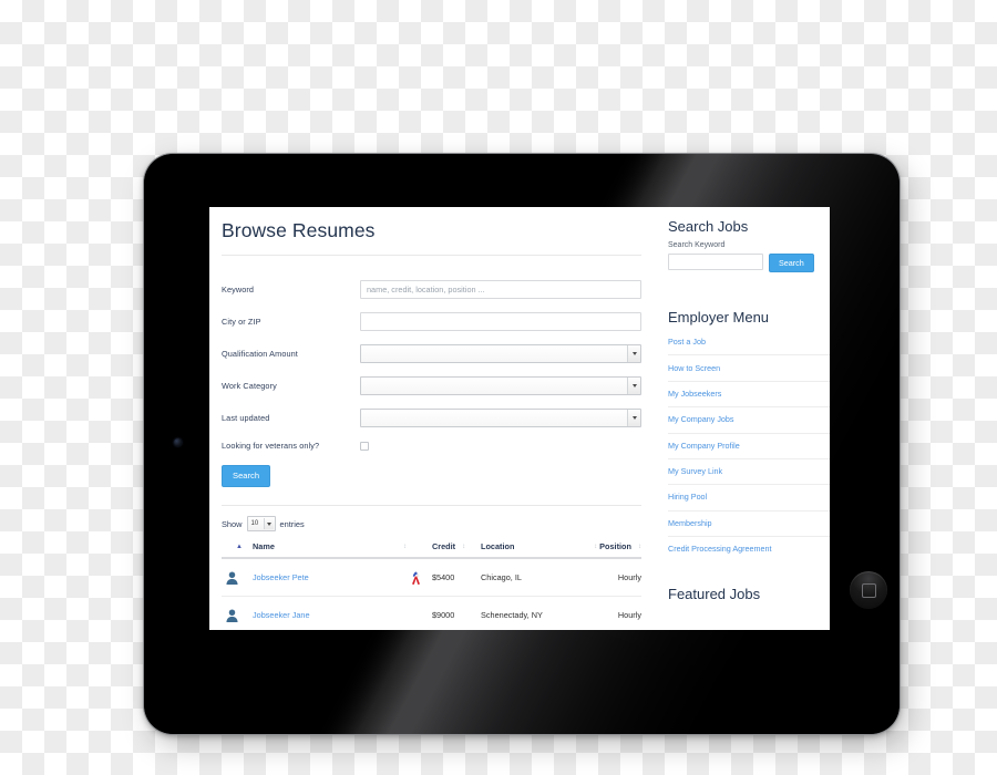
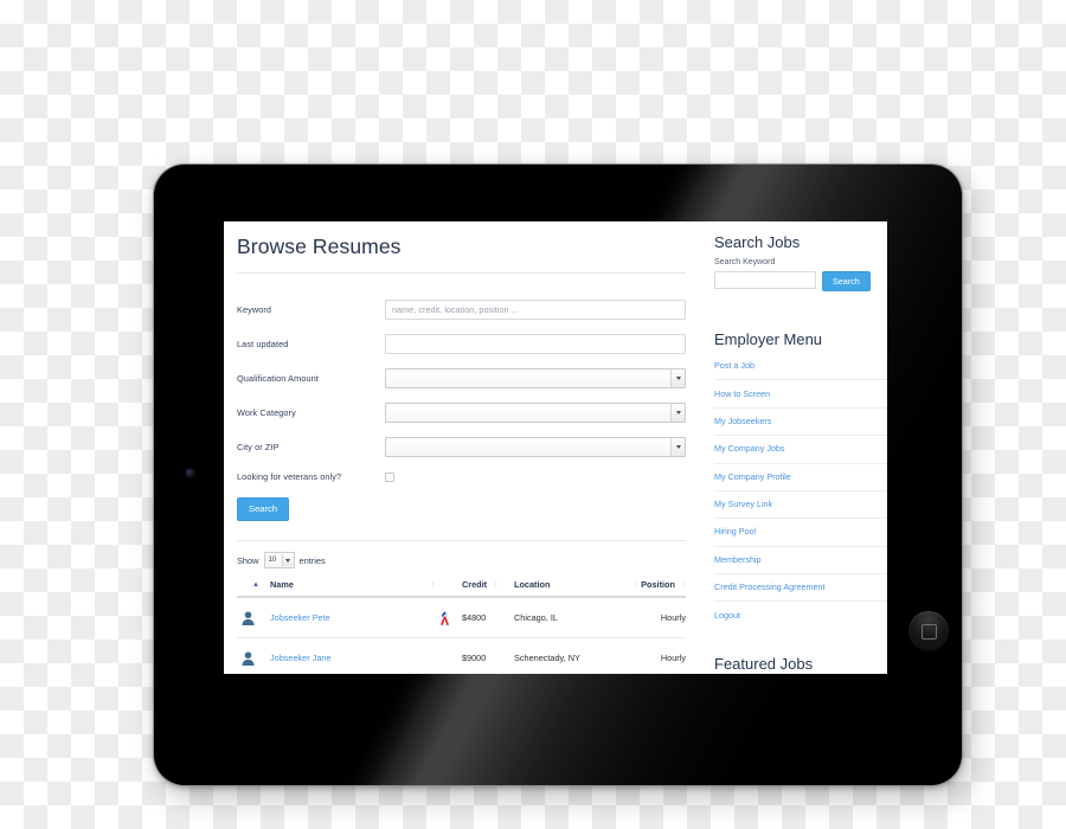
  Browse Resumes
  Keyword
  name, credit, location, position ...
- City or ZIP
+ Last updated
  Qualification Amount
  Work Category
- Last updated
+ City or ZIP
  Looking for veterans only?
  Search
  Show
  entries
  	Name		Credit	Location	Position
- 	Jobseeker Pete		$5400	Chicago, IL	Hourly
+ 	Jobseeker Pete		$4800	Chicago, IL	Hourly
  	Jobseeker Jane		$9000	Schenectady, NY	Hourly
  Search Jobs
  Search
  Employer Menu
  Post a Job
  How to Screen
  My Jobseekers
  My Company Jobs
  My Company Profile
  My Survey Link
  Hiring Pool
  Membership
  Credit Processing Agreement
+ Logout
  Featured Jobs
